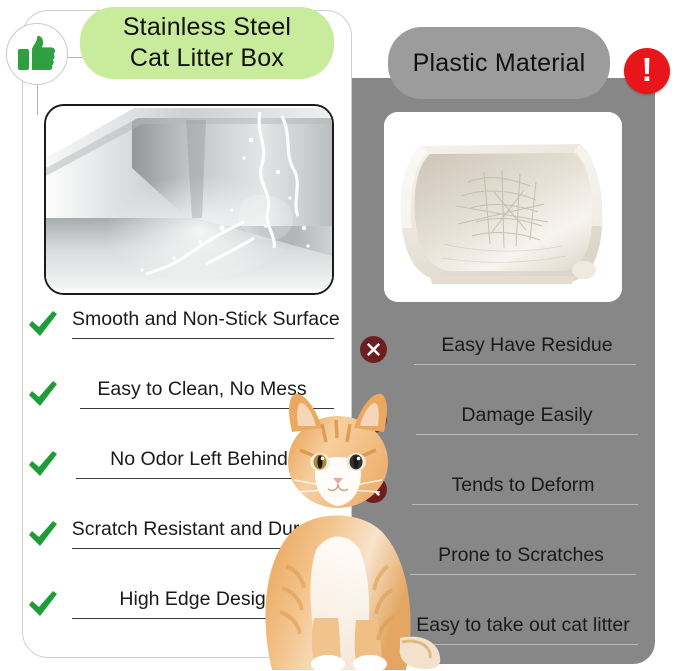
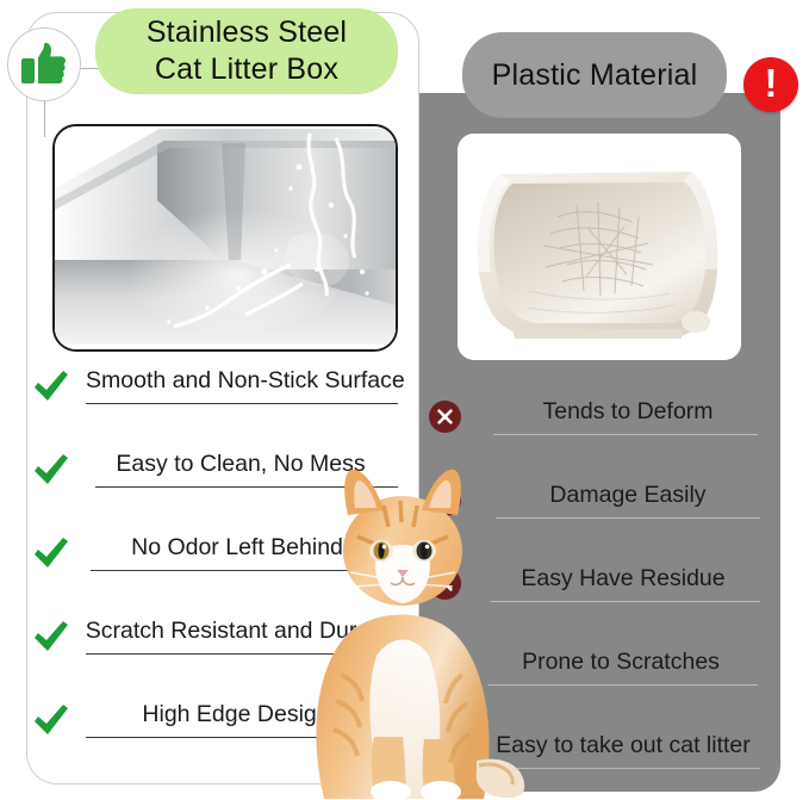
  !
  Stainless Steel
  Cat Litter Box
  Plastic Material
  Smooth and Non-Stick Surface
  Easy to Clean, No Mess
  No Odor Left Behind
  Scratch Resistant and Du
  High Edge Desig
- Easy Have Residue
+ Tends to Deform
  Damage Easily
- Tends to Deform
+ Easy Have Residue
  Prone to Scratches
  Easy to take out cat litter
